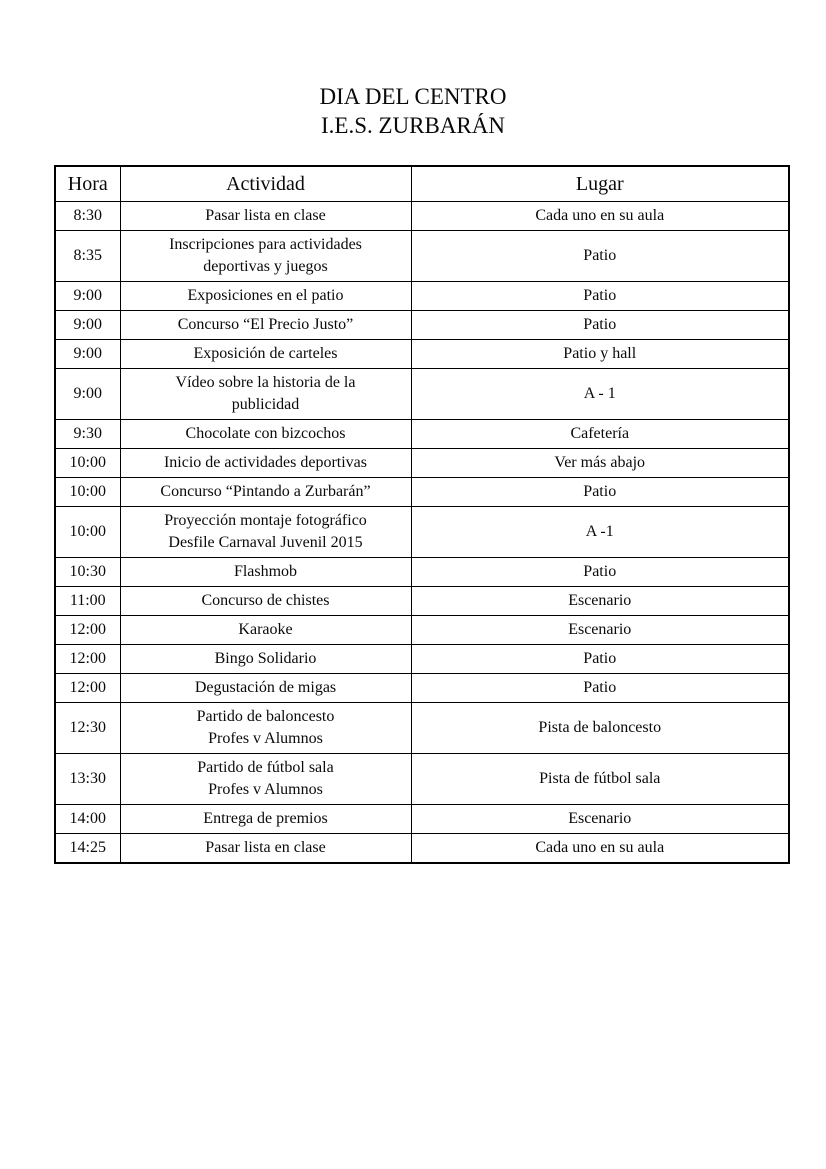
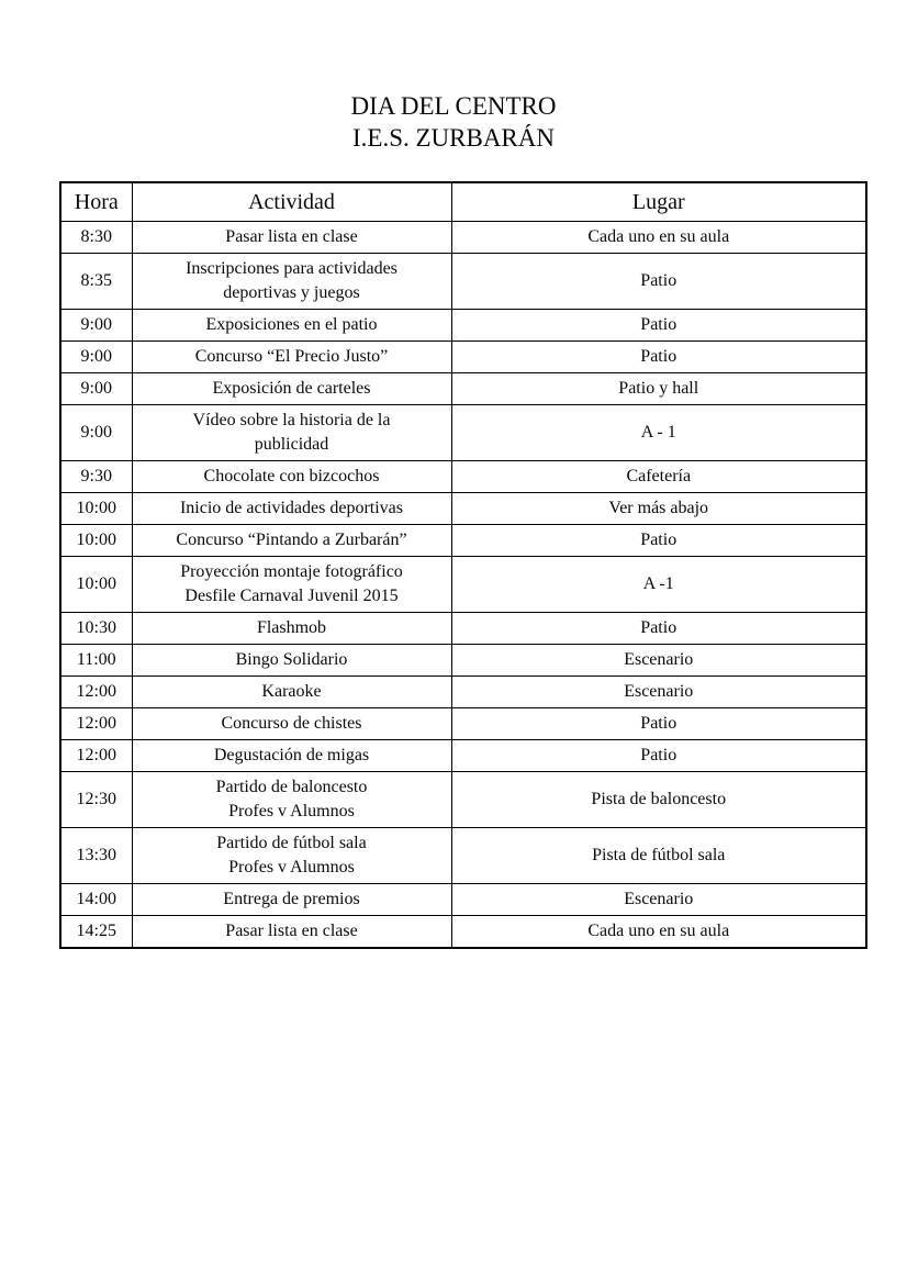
  DIA DEL CENTRO
  I.E.S. ZURBARÁN
  Hora	Actividad	Lugar
  8:30	Pasar lista en clase	Cada uno en su aula
  8:35	Inscripciones para actividades deportivas y juegos	Patio
  9:00	Exposiciones en el patio	Patio
  9:00	Concurso “El Precio Justo”	Patio
  9:00	Exposición de carteles	Patio y hall
  9:00	Vídeo sobre la historia de la publicidad	A - 1
  9:30	Chocolate con bizcochos	Cafetería
  10:00	Inicio de actividades deportivas	Ver más abajo
  10:00	Concurso “Pintando a Zurbarán”	Patio
  10:00	Proyección montaje fotográfico Desfile Carnaval Juvenil 2015	A -1
  10:30	Flashmob	Patio
- 11:00	Concurso de chistes	Escenario
+ 11:00	Bingo Solidario	Escenario
  12:00	Karaoke	Escenario
- 12:00	Bingo Solidario	Patio
+ 12:00	Concurso de chistes	Patio
  12:00	Degustación de migas	Patio
  12:30	Partido de baloncesto Profes v Alumnos	Pista de baloncesto
  13:30	Partido de fútbol sala Profes v Alumnos	Pista de fútbol sala
  14:00	Entrega de premios	Escenario
  14:25	Pasar lista en clase	Cada uno en su aula
